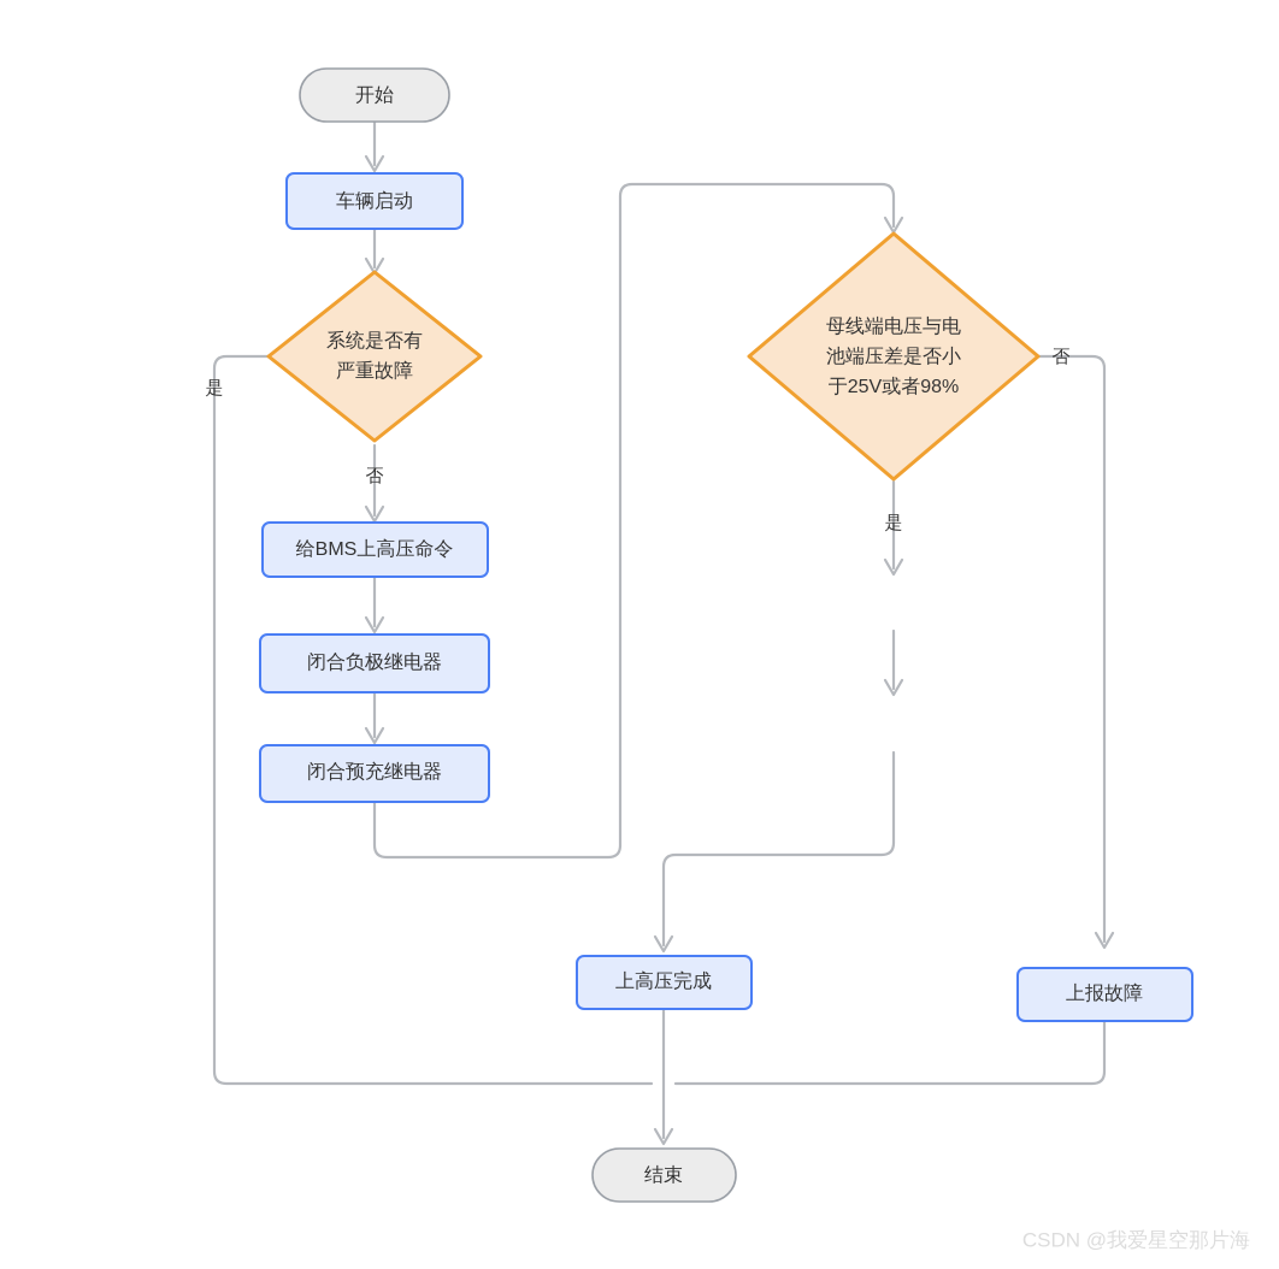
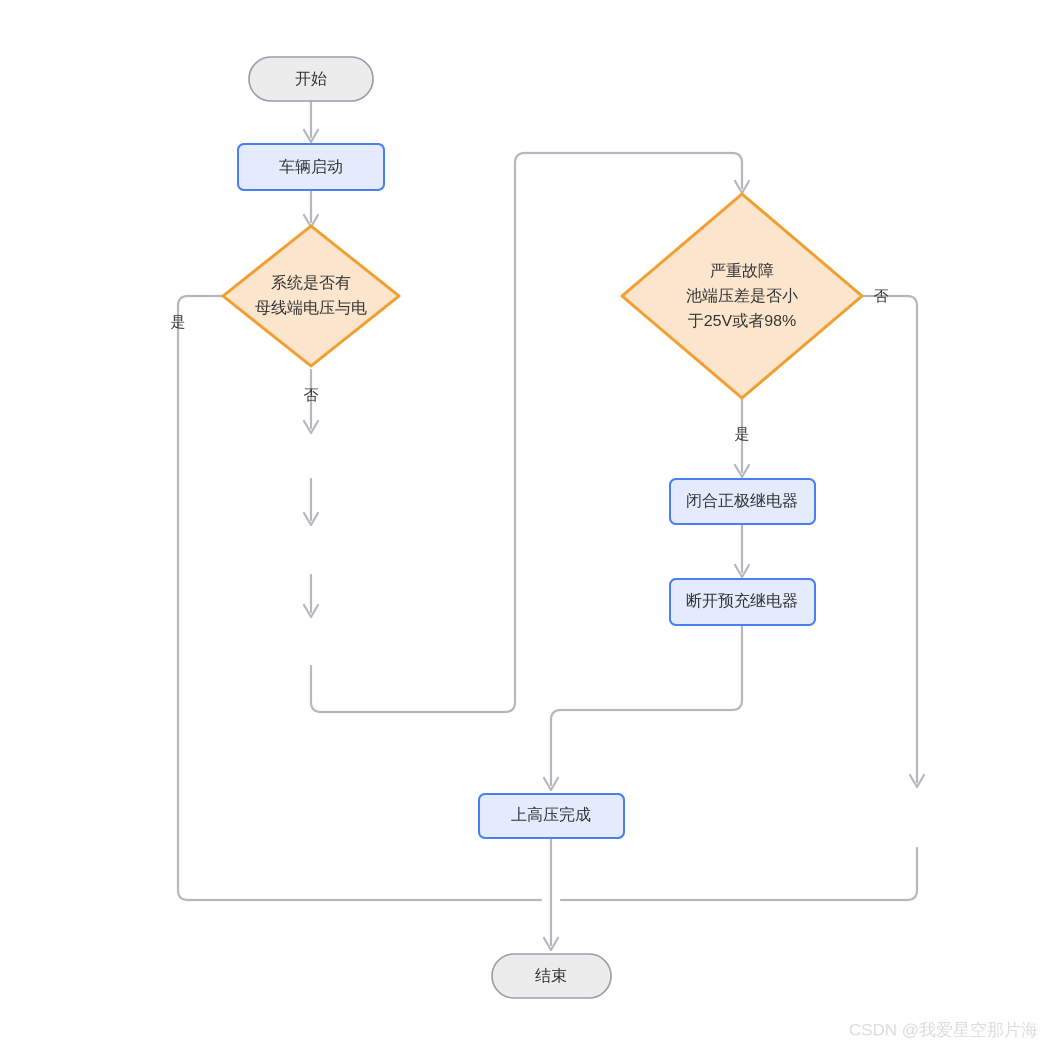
  是
  否
  是
  否
  开始
  车辆启动
  系统是否有
- 严重故障
+ 母线端电压与电
- 给BMS上高压命令
- 闭合负极继电器
- 闭合预充继电器
- 母线端电压与电
+ 严重故障
  池端压差是否小
  于25V或者98%
+ 闭合正极继电器
+ 断开预充继电器
  上高压完成
- 上报故障
  结束
  CSDN @我爱星空那片海
